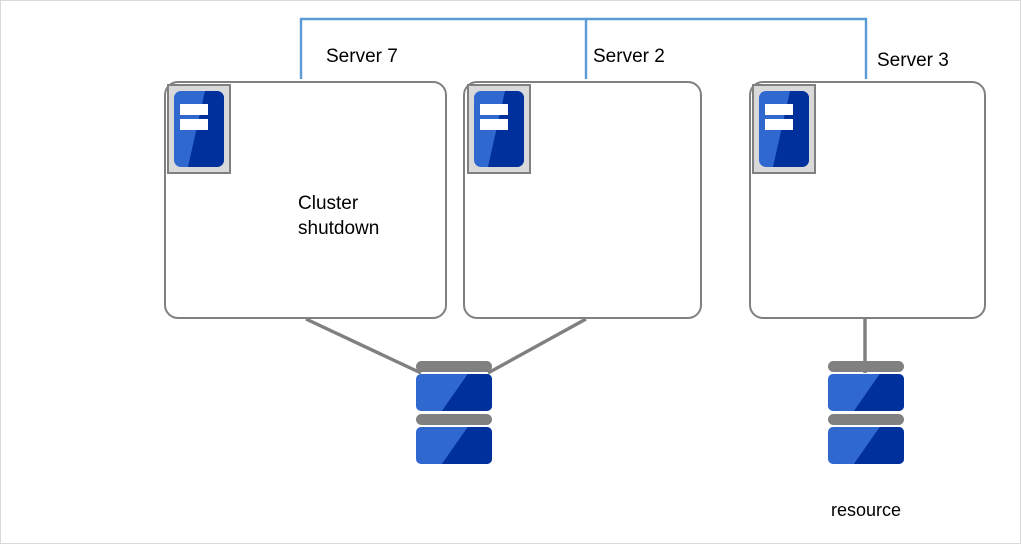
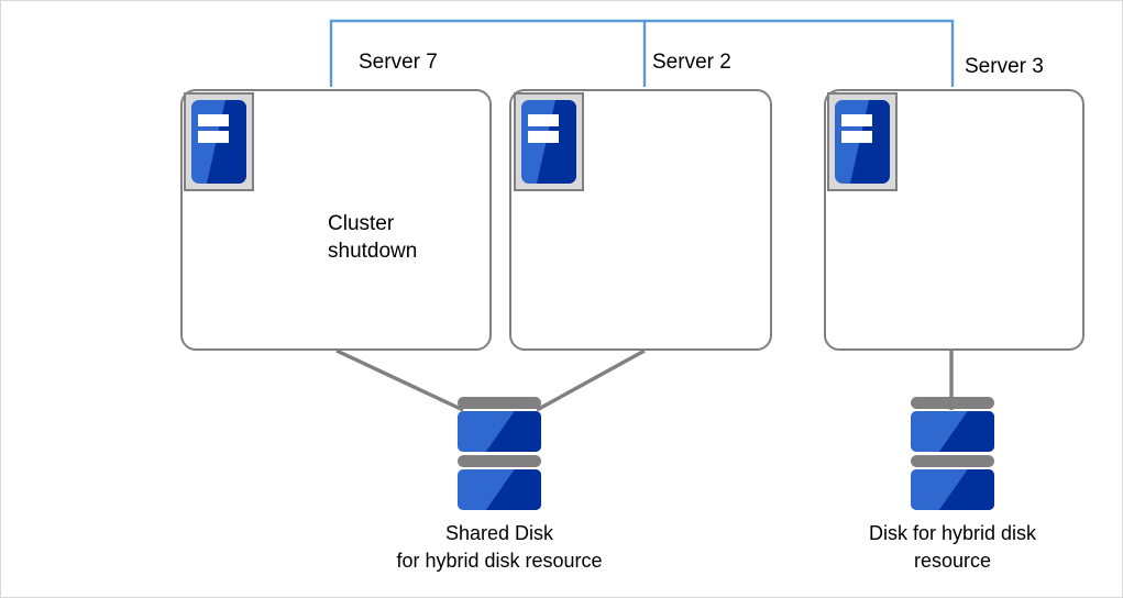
  Server 7
  Cluster
  shutdown
  Server 2
  Server 3
+ Shared Disk
+ for hybrid disk resource
+ Disk for hybrid disk
  resource
